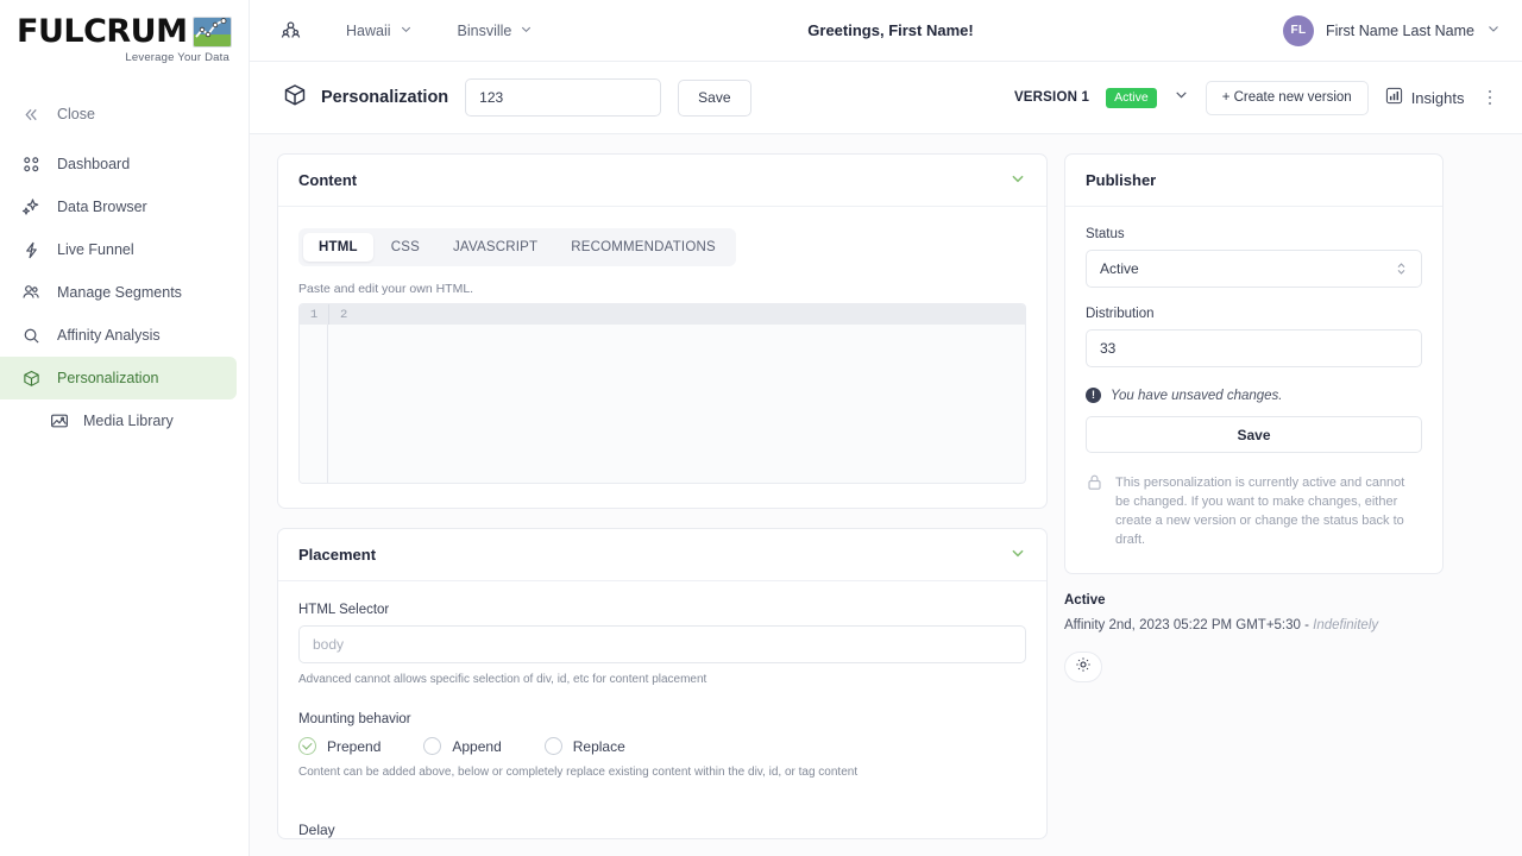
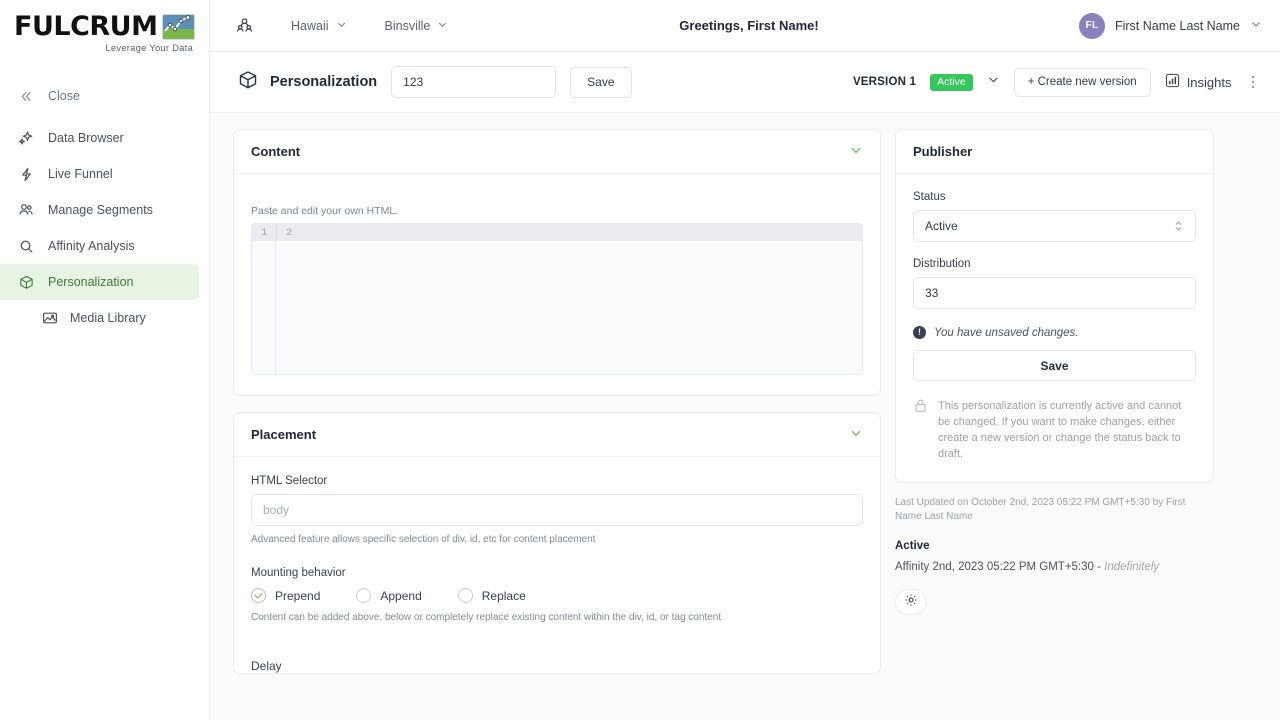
  FULCRUM
  Leverage Your Data
  Close
- Dashboard
  Data Browser
  Live Funnel
  Manage Segments
  Affinity Analysis
  Personalization
  Media Library
  Hawaii
  Binsville
  Greetings, First Name!
  FL
  First Name Last Name
  Personalization
  123
  Save
  VERSION 1
  Active
  + Create new version
  Insights
  Content
- HTML
- CSS
- JAVASCRIPT
- RECOMMENDATIONS
  Paste and edit your own HTML.
  1
  2
  Placement
  HTML Selector
  body
- Advanced cannot allows specific selection of div, id, etc for content placement
+ Advanced feature allows specific selection of div, id, etc for content placement
  Mounting behavior
  Prepend
  Append
  Replace
  Content can be added above, below or completely replace existing content within the div, id, or tag content
  Delay
  Publisher
  Status
  Active
  Distribution
  33
  !
  You have unsaved changes.
  Save
  This personalization is currently active and cannot be changed. If you want to make changes, either create a new version or change the status back to draft.
+ Last Updated on October 2nd, 2023 05:22 PM GMT+5:30 by First Name Last Name
  Active
  Affinity 2nd, 2023 05:22 PM GMT+5:30 - Indefinitely
